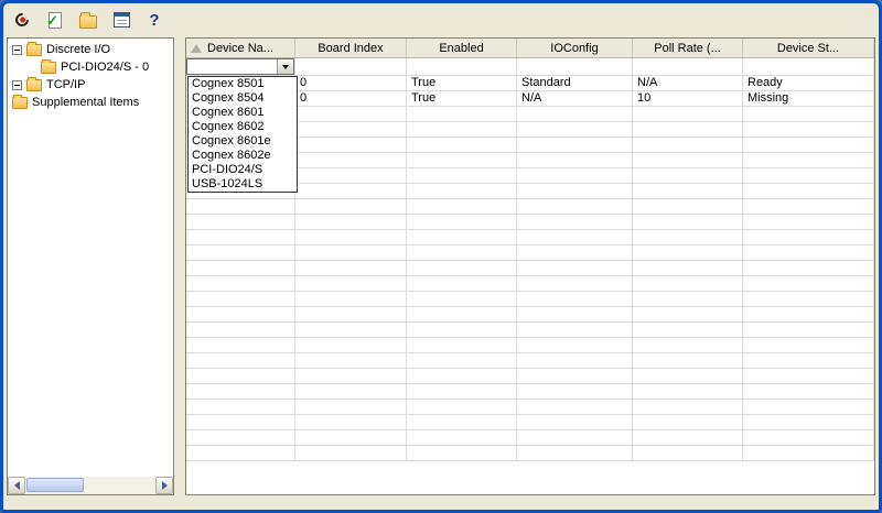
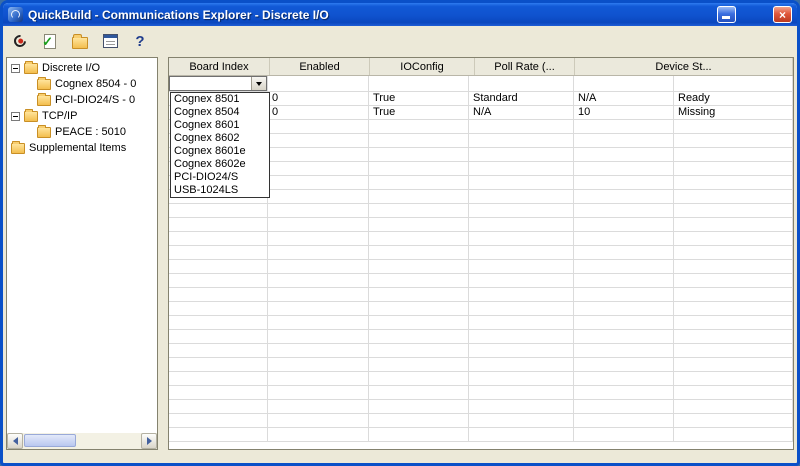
+ QuickBuild - Communications Explorer - Discrete I/O
+ ×
  ✓
  ?
  Discrete I/O
+ Cognex 8504 - 0
  PCI-DIO24/S - 0
  TCP/IP
+ PEACE : 5010
  Supplemental Items
- Device Na...
  Board Index
  Enabled
  IOConfig
  Poll Rate (...
  Device St...
  0
  True
  Standard
  N/A
  Ready
  0
  True
  N/A
  10
  Missing
  Cognex 8501
  Cognex 8504
  Cognex 8601
  Cognex 8602
  Cognex 8601e
  Cognex 8602e
  PCI-DIO24/S
  USB-1024LS
